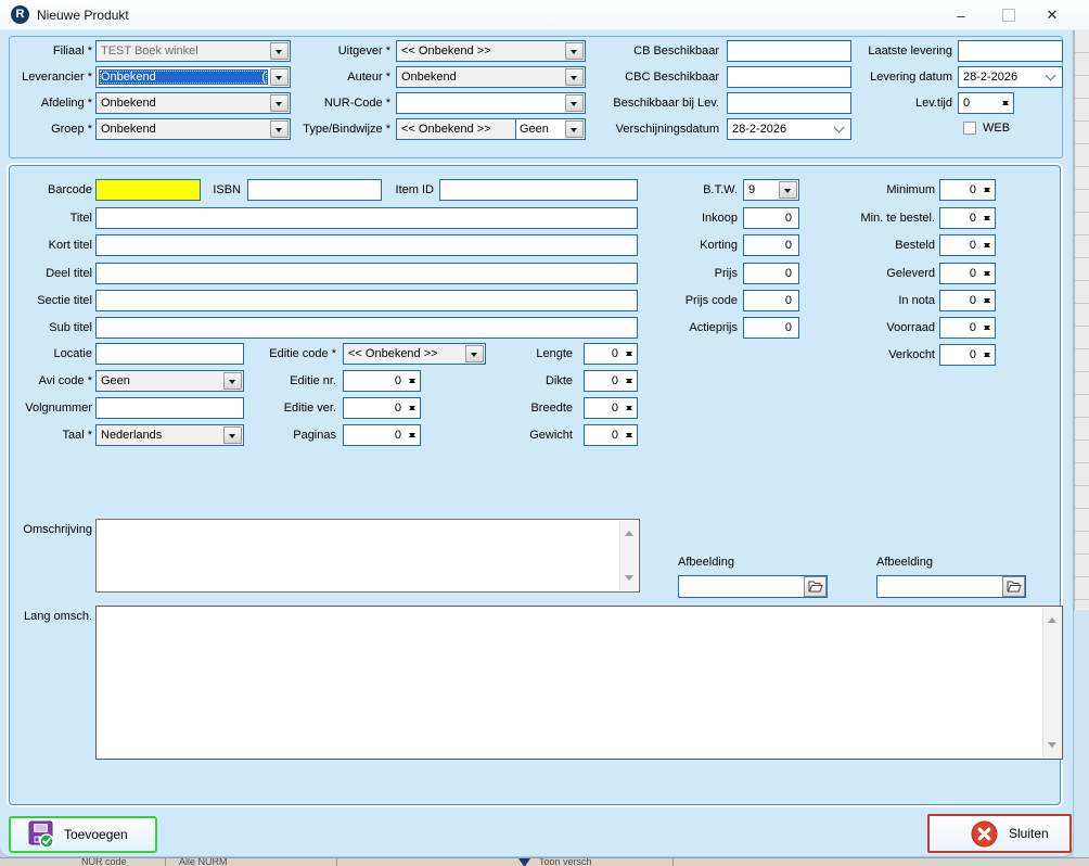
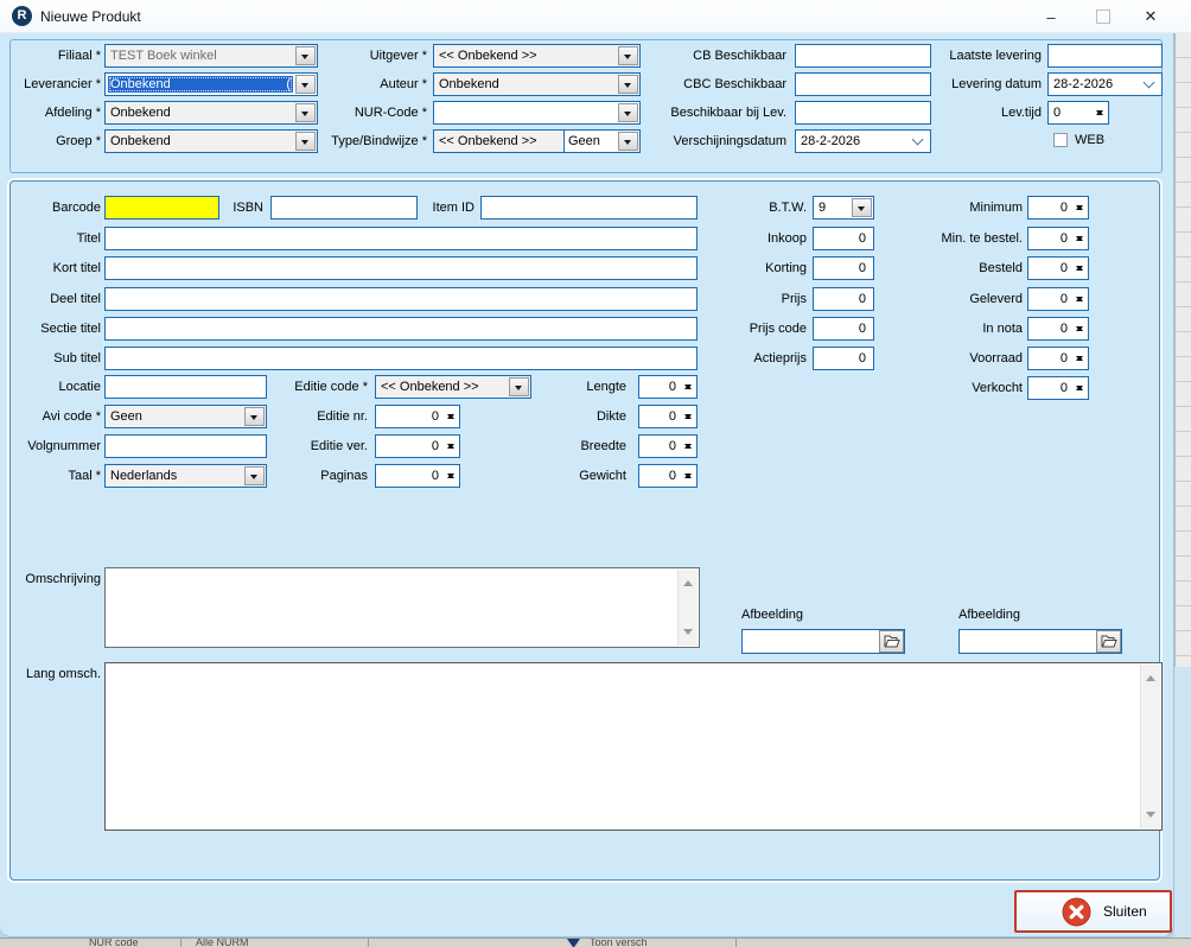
  NUR code
  Alle NURM
  Toon versch
  R
  Nieuwe Produkt
  –
  ✕
  Filiaal *
  Leverancier *
  Afdeling *
  Groep *
  TEST Boek winkel
  Onbekend
  (
  Onbekend
  Onbekend
  Uitgever *
  Auteur *
  NUR-Code *
  Type/Bindwijze *
  << Onbekend >>
  Onbekend
  << Onbekend >>
  Geen
  CB Beschikbaar
  CBC Beschikbaar
  Beschikbaar bij Lev.
  Verschijningsdatum
  28-2-2026
  Laatste levering
  Levering datum
  Lev.tijd
  28-2-2026
  0
  WEB
  Barcode
  ISBN
  Item ID
  Titel
  Kort titel
  Deel titel
  Sectie titel
  Sub titel
  Locatie
  Avi code *
  Geen
  Volgnummer
  Taal *
  Nederlands
  Editie code *
  << Onbekend >>
  Editie nr.
  0
  Editie ver.
  0
  Paginas
  0
  Lengte
  0
  Dikte
  0
  Breedte
  0
  Gewicht
  0
  B.T.W.
  9
  Inkoop
  0
  Korting
  0
  Prijs
  0
  Prijs code
  0
  Actieprijs
  0
  Minimum
  0
  Min. te bestel.
  0
  Besteld
  0
  Geleverd
  0
  In nota
  0
  Voorraad
  0
  Verkocht
  0
  Omschrijving
  Afbeelding
  Afbeelding
  Lang omsch.
- Toevoegen
  Sluiten
